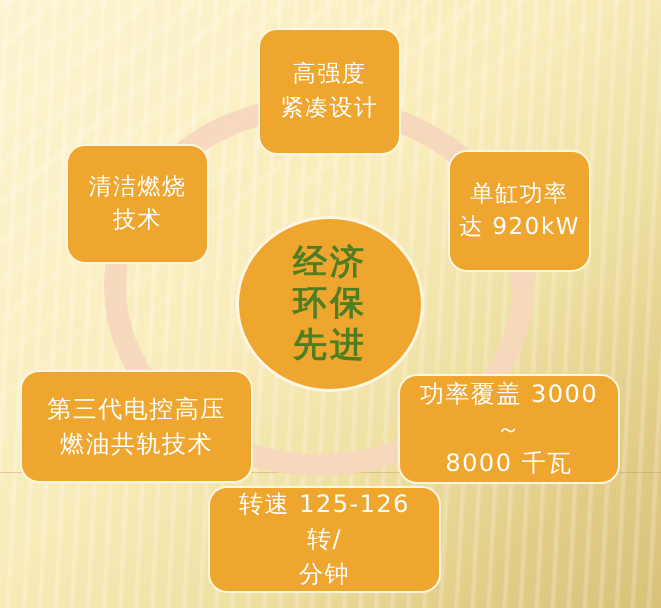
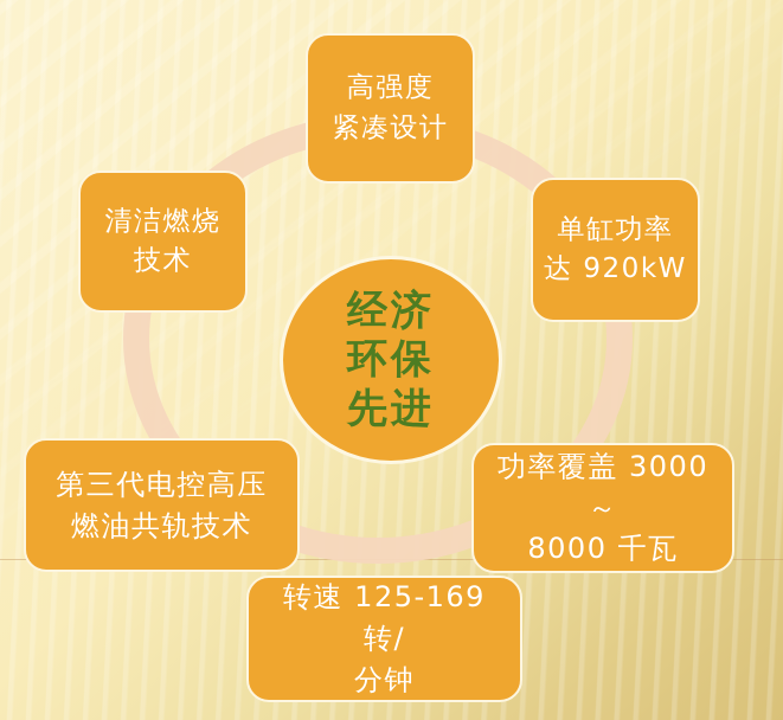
  经济
  环保
  先进
  高强度
  紧凑设计
  清洁燃烧
  技术
  单缸功率
  达 920kW
  第三代电控高压
  燃油共轨技术
  功率覆盖 3000～
  8000 千瓦
- 转速 125-126 转/
+ 转速 125-169 转/
  分钟
